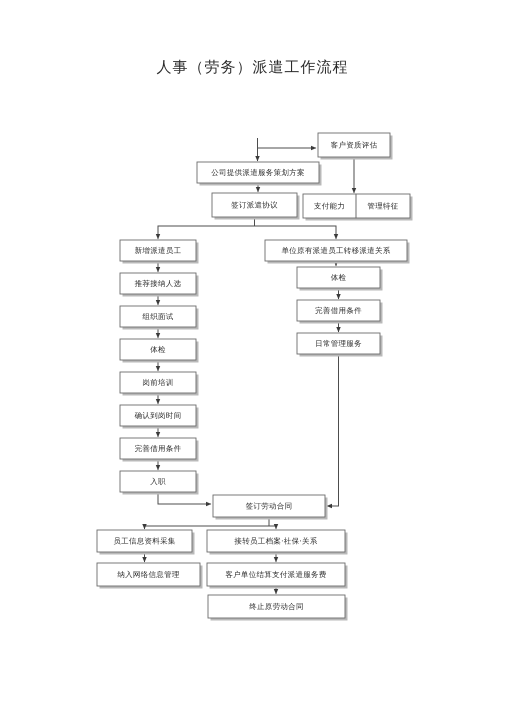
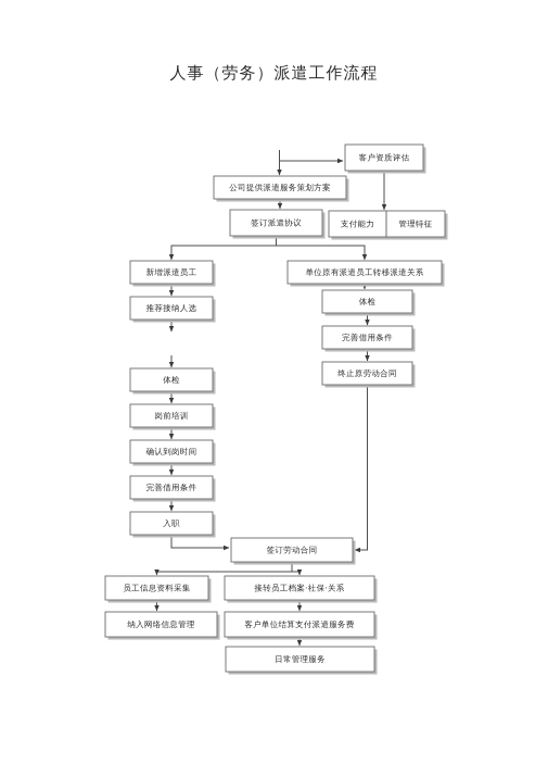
  人事（劳务）派遣工作流程
  客户资质评估
  公司提供派遣服务策划方案
  签订派遣协议
  支付能力
  管理特征
  新增派遣员工
  单位原有派遣员工转移派遣关系
  推荐接纳人选
  体检
- 组织面试
  完善借用条件
  体检
- 日常管理服务
+ 终止原劳动合同
  岗前培训
  确认到岗时间
  完善借用条件
  入职
  签订劳动合同
  员工信息资料采集
  接转员工档案·社保·关系
  纳入网络信息管理
  客户单位结算支付派遣服务费
- 终止原劳动合同
+ 日常管理服务
